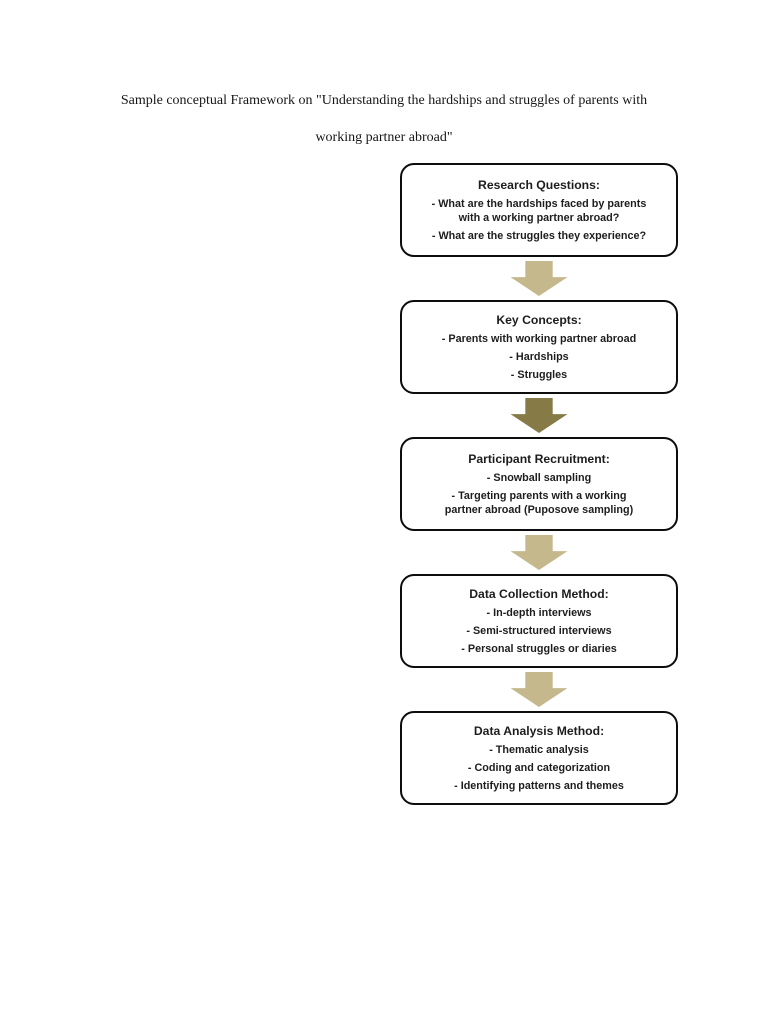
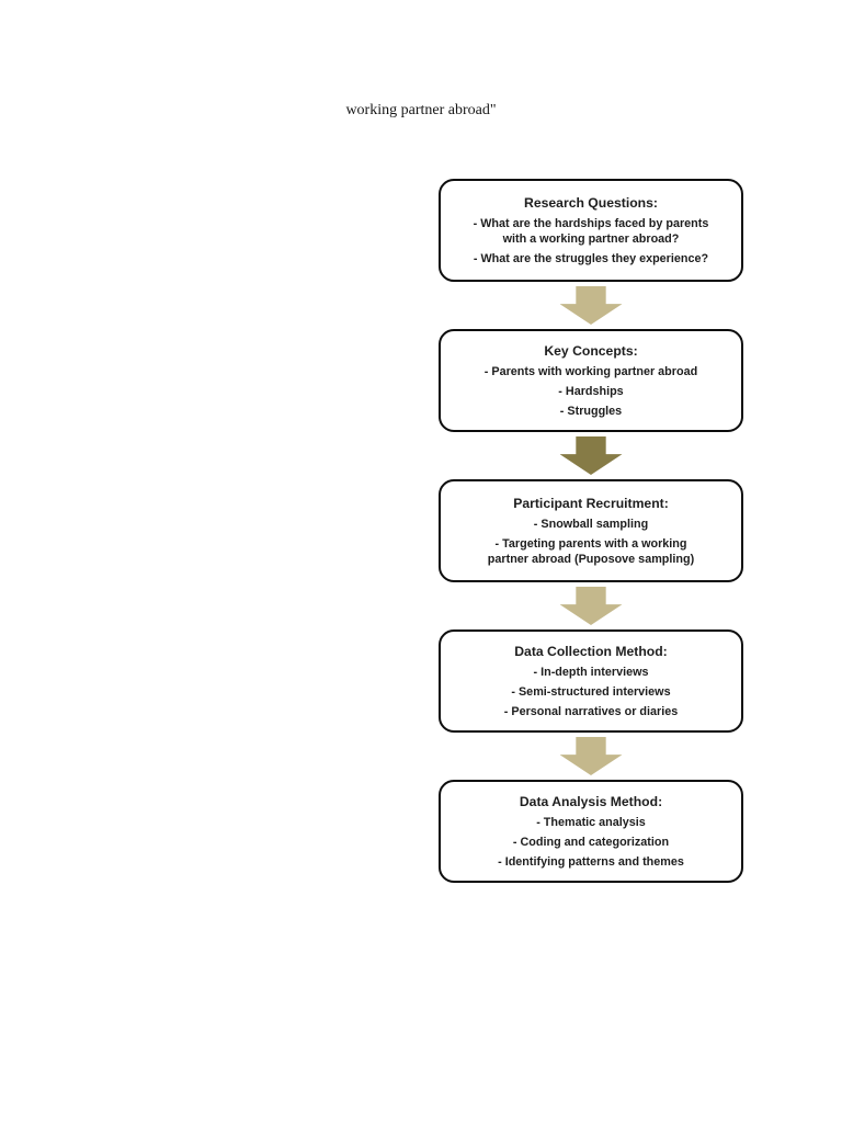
- Sample conceptual Framework on "Understanding the hardships and struggles of parents with
  working partner abroad"
  Research Questions:
  - What are the hardships faced by parents
  with a working partner abroad?
  - What are the struggles they experience?
  Key Concepts:
  - Parents with working partner abroad
  - Hardships
  - Struggles
  Participant Recruitment:
  - Snowball sampling
  - Targeting parents with a working
  partner abroad (Puposove sampling)
  Data Collection Method:
  - In-depth interviews
  - Semi-structured interviews
- - Personal struggles or diaries
+ - Personal narratives or diaries
  Data Analysis Method:
  - Thematic analysis
  - Coding and categorization
  - Identifying patterns and themes
